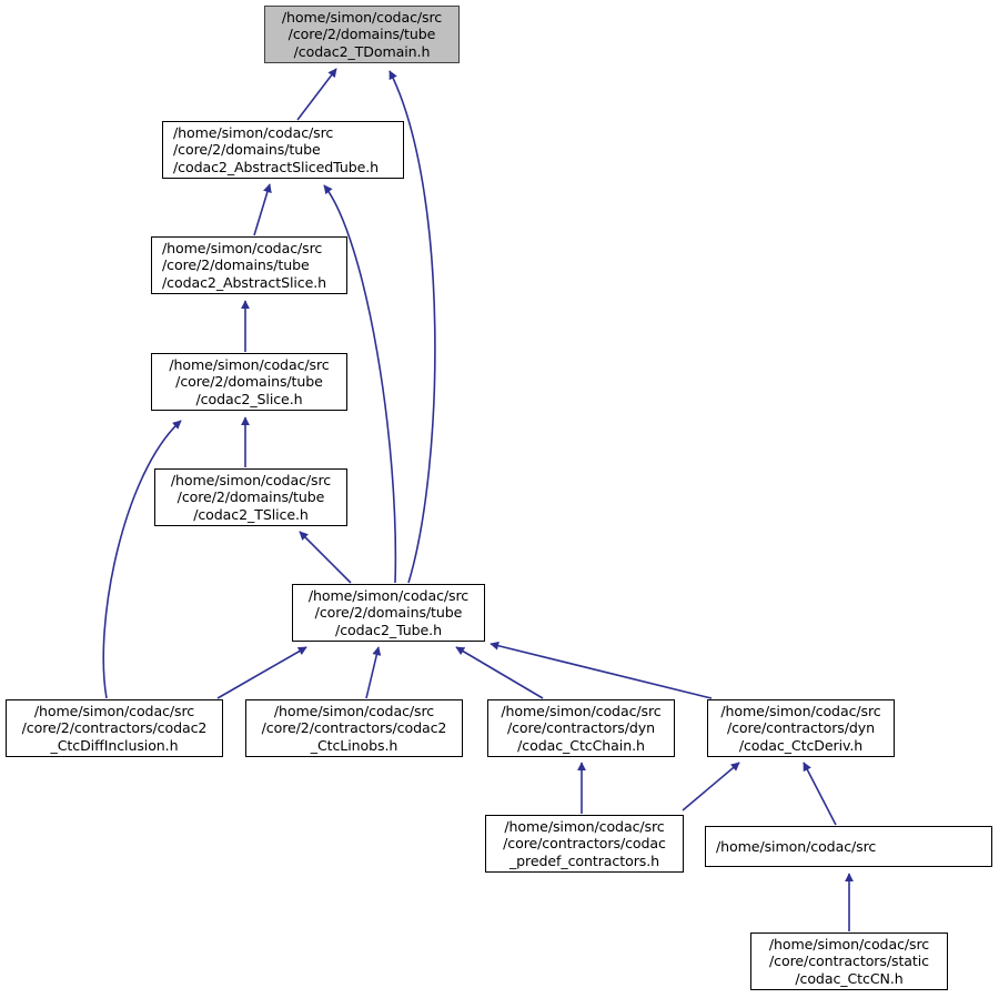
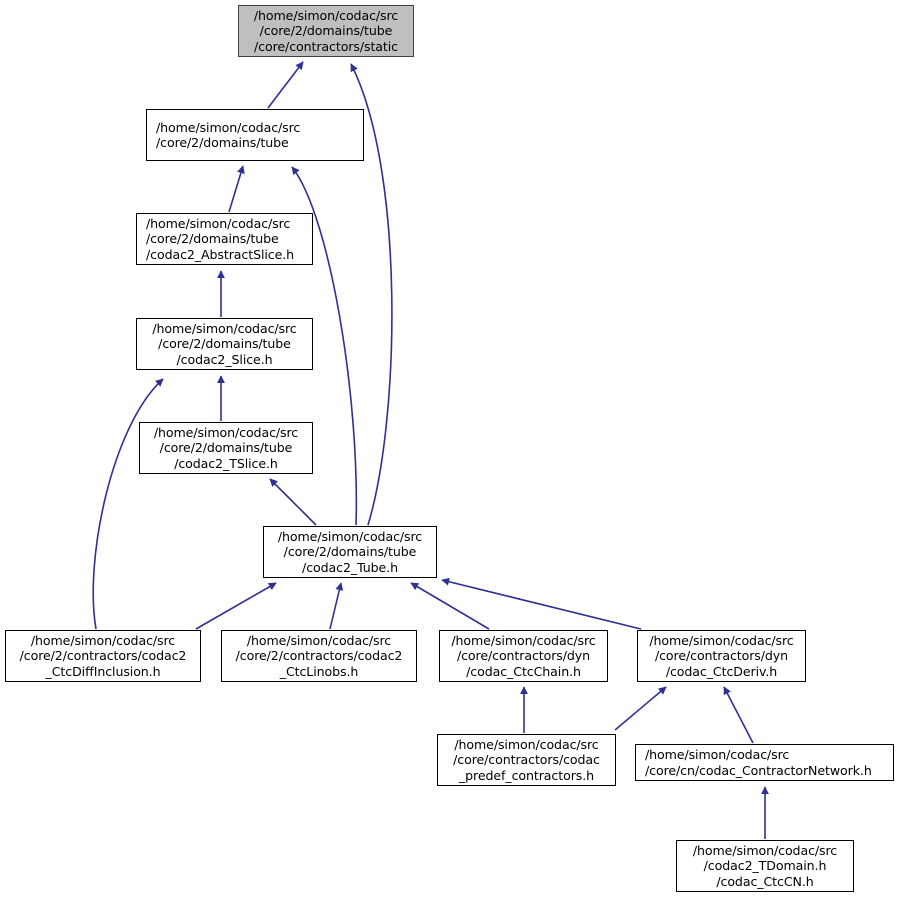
  /home/simon/codac/src
  /core/2/domains/tube
- /codac2_TDomain.h
+ /core/contractors/static
  /home/simon/codac/src
  /core/2/domains/tube
- /codac2_AbstractSlicedTube.h
  /home/simon/codac/src
  /core/2/domains/tube
  /codac2_AbstractSlice.h
  /home/simon/codac/src
  /core/2/domains/tube
  /codac2_Slice.h
  /home/simon/codac/src
  /core/2/domains/tube
  /codac2_TSlice.h
  /home/simon/codac/src
  /core/2/domains/tube
  /codac2_Tube.h
  /home/simon/codac/src
  /core/2/contractors/codac2
  _CtcDiffInclusion.h
  /home/simon/codac/src
  /core/2/contractors/codac2
  _CtcLinobs.h
  /home/simon/codac/src
  /core/contractors/dyn
  /codac_CtcChain.h
  /home/simon/codac/src
  /core/contractors/dyn
  /codac_CtcDeriv.h
  /home/simon/codac/src
  /core/contractors/codac
  _predef_contractors.h
  /home/simon/codac/src
+ /core/cn/codac_ContractorNetwork.h
  /home/simon/codac/src
- /core/contractors/static
+ /codac2_TDomain.h
  /codac_CtcCN.h
